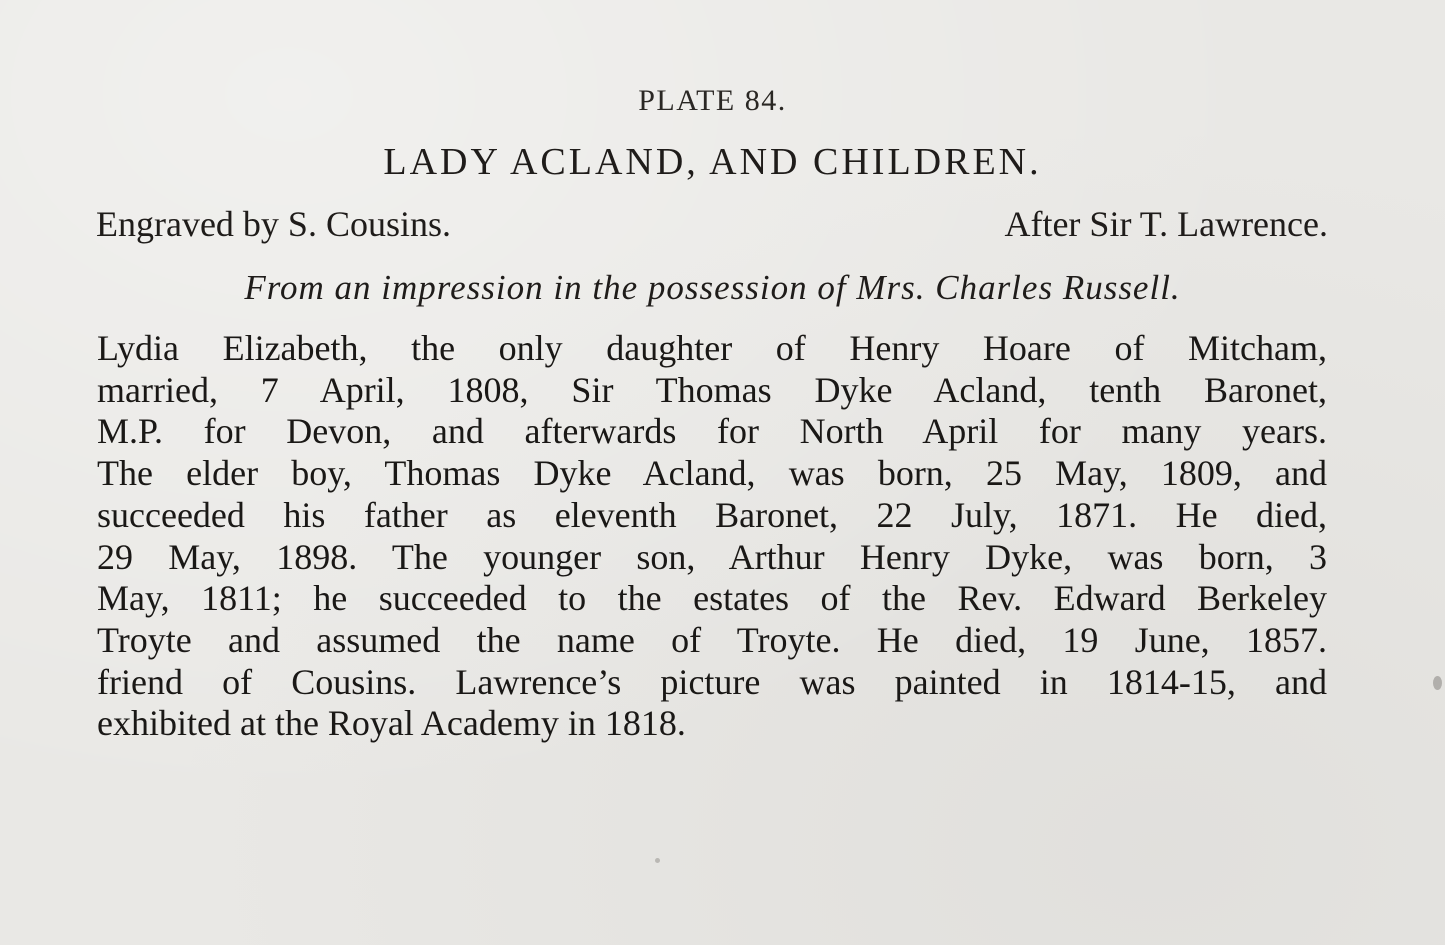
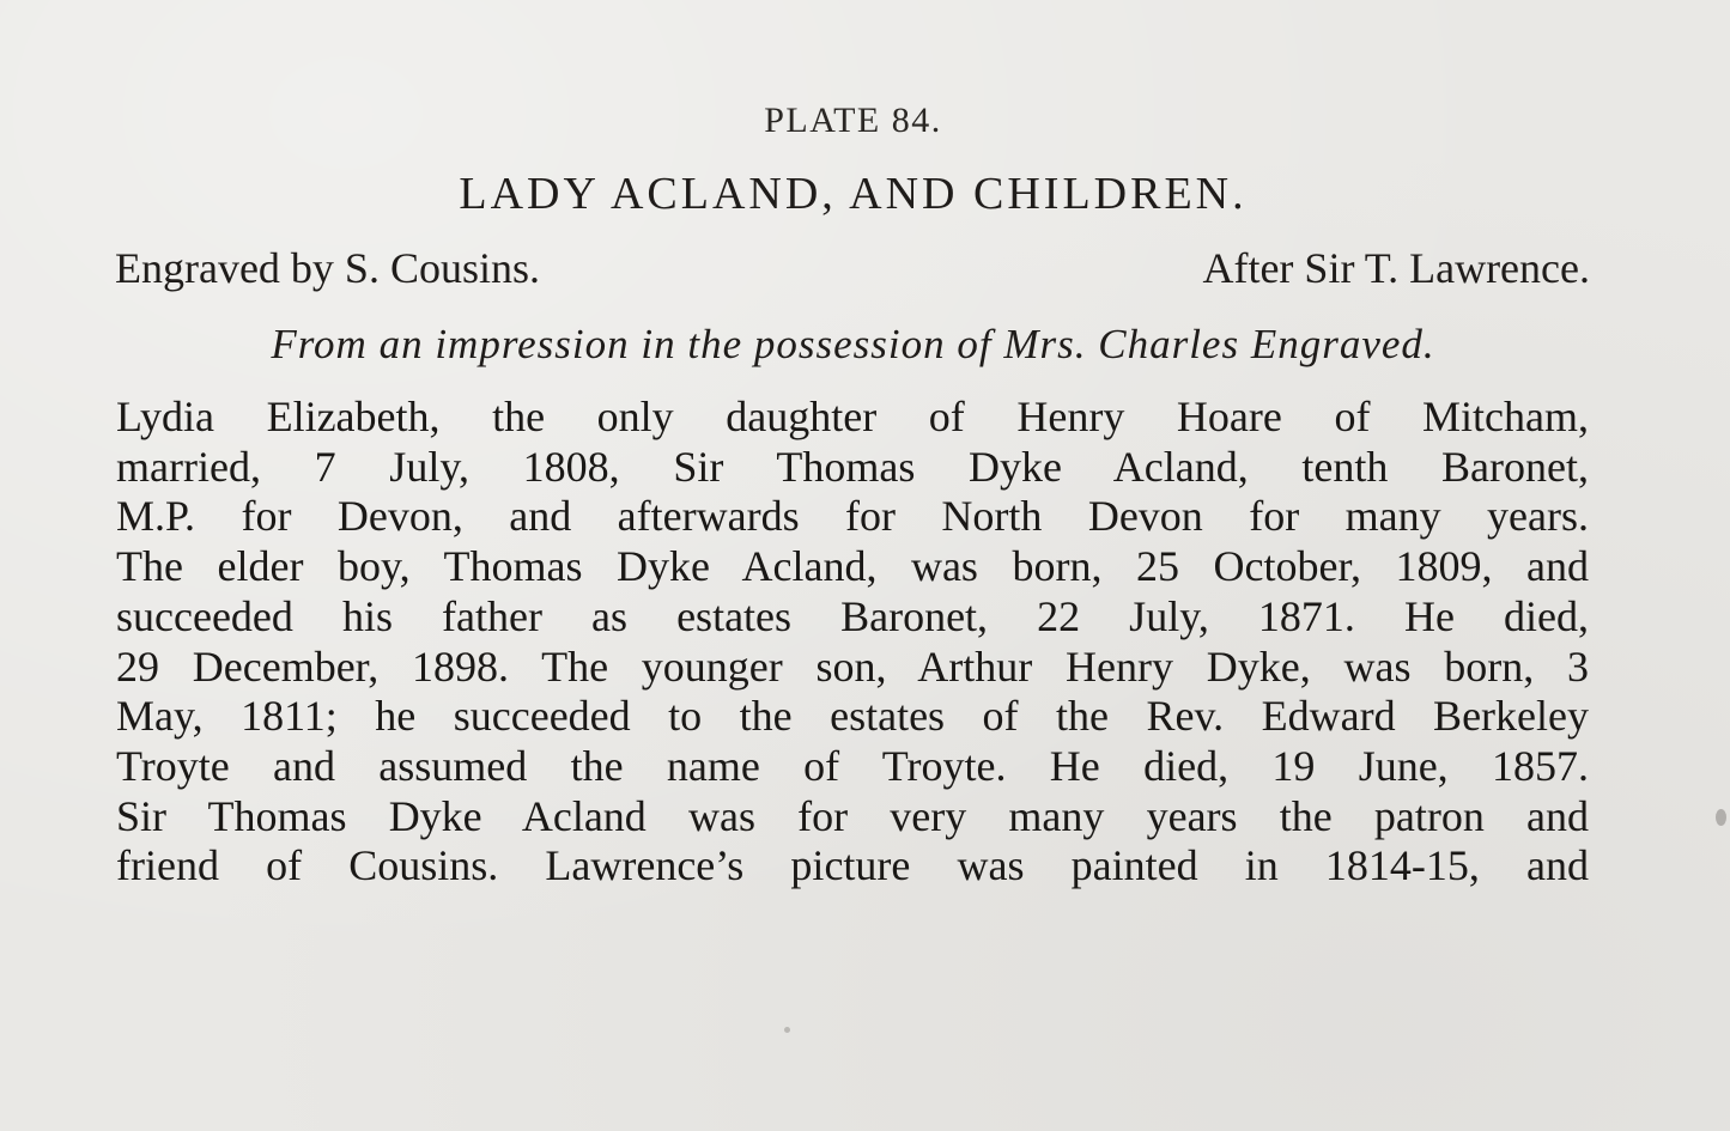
  PLATE 84.
  LADY ACLAND, AND CHILDREN.
  Engraved by S. Cousins.
  After Sir T. Lawrence.
- From an impression in the possession of Mrs. Charles Russell.
+ From an impression in the possession of Mrs. Charles Engraved.
  Lydia Elizabeth, the only daughter of Henry Hoare of Mitcham,
- married, 7 April, 1808, Sir Thomas Dyke Acland, tenth Baronet,
+ married, 7 July, 1808, Sir Thomas Dyke Acland, tenth Baronet,
- M.P. for Devon, and afterwards for North April for many years.
+ M.P. for Devon, and afterwards for North Devon for many years.
- The elder boy, Thomas Dyke Acland, was born, 25 May, 1809, and
+ The elder boy, Thomas Dyke Acland, was born, 25 October, 1809, and
- succeeded his father as eleventh Baronet, 22 July, 1871. He died,
+ succeeded his father as estates Baronet, 22 July, 1871. He died,
- 29 May, 1898. The younger son, Arthur Henry Dyke, was born, 3
+ 29 December, 1898. The younger son, Arthur Henry Dyke, was born, 3
  May, 1811; he succeeded to the estates of the Rev. Edward Berkeley
  Troyte and assumed the name of Troyte. He died, 19 June, 1857.
+ Sir Thomas Dyke Acland was for very many years the patron and
  friend of Cousins. Lawrence’s picture was painted in 1814-15, and
- exhibited at the Royal Academy in 1818.
